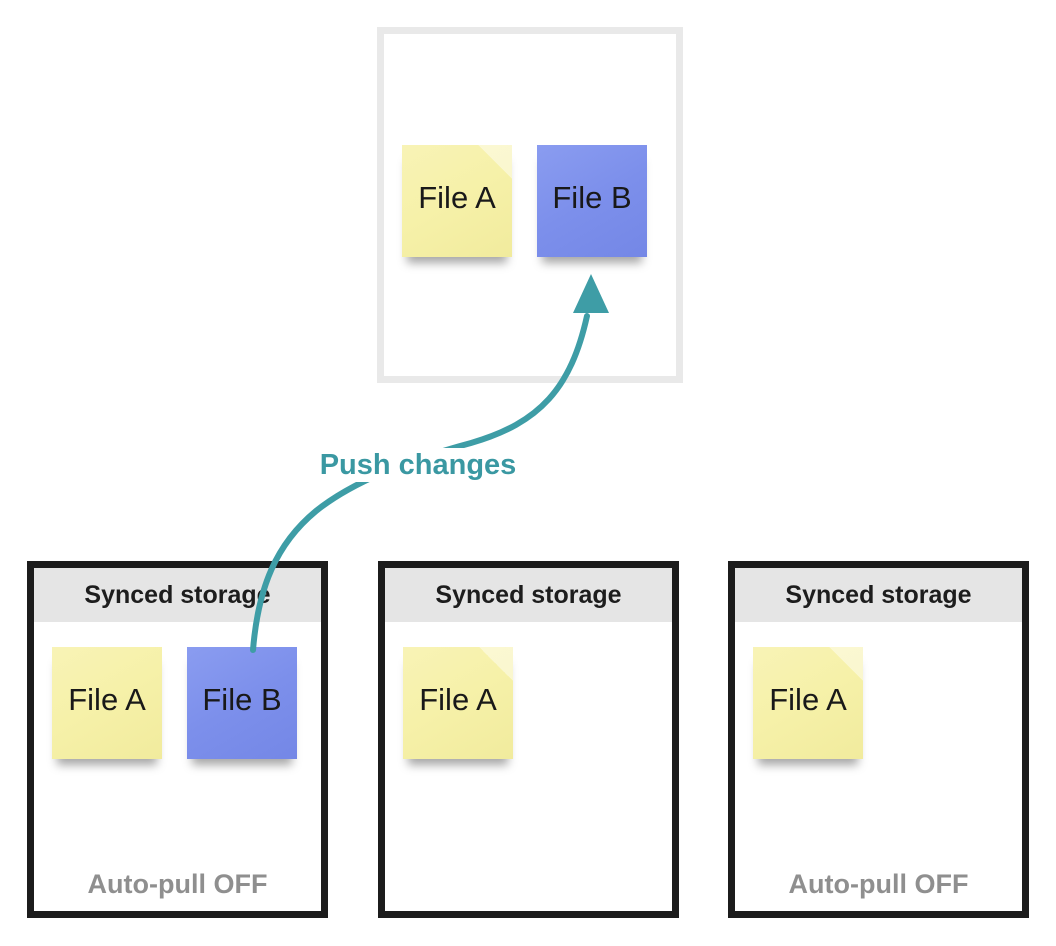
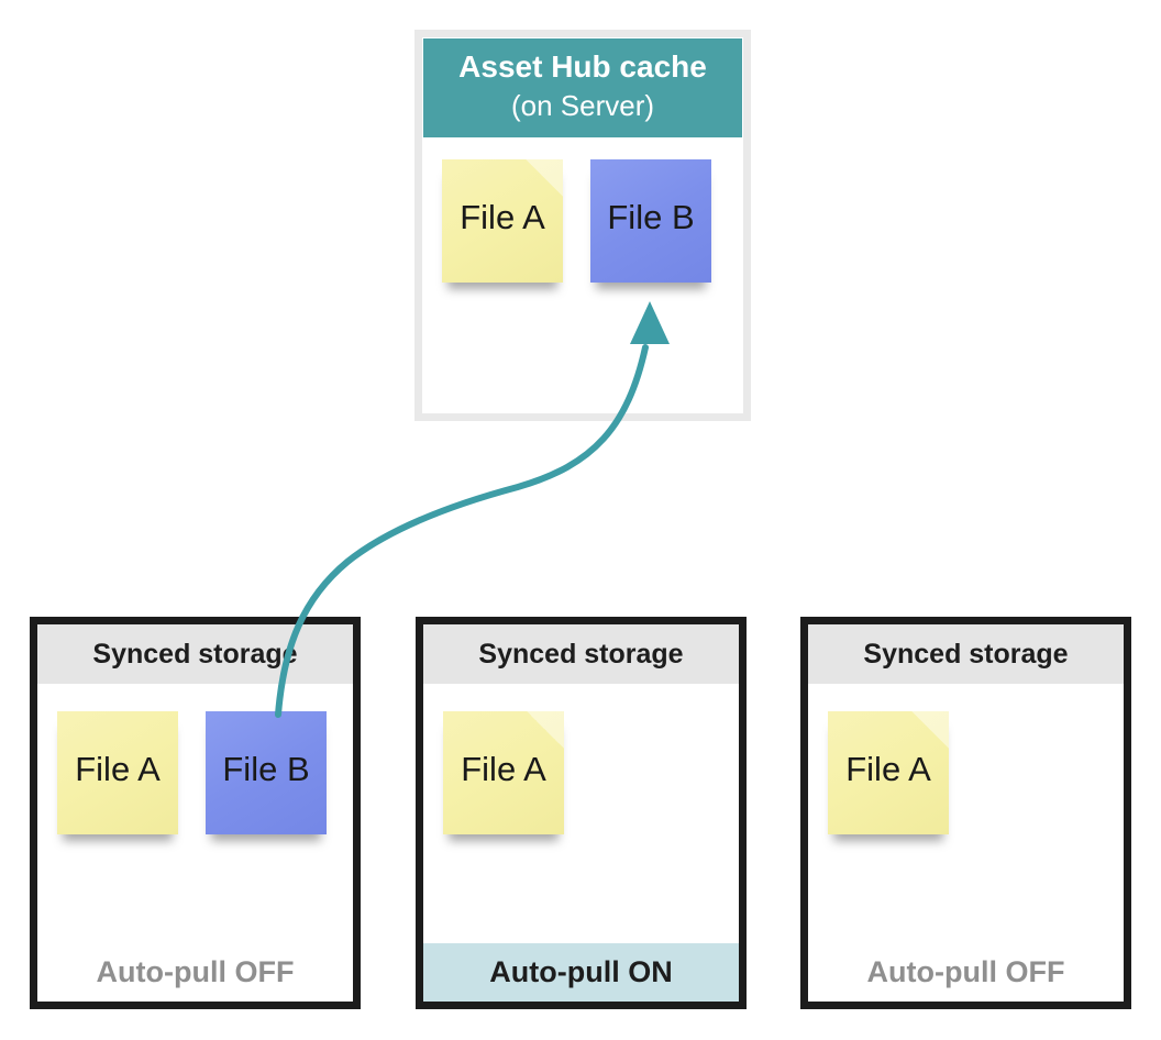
+ Asset Hub cache
+ (on Server)
  File A
  File B
  Synced storag
  File A
  File B
  Auto-pull OFF
  Synced storage
  File A
+ Auto-pull ON
  Synced storage
  File A
  Auto-pull OFF
- Push changes
